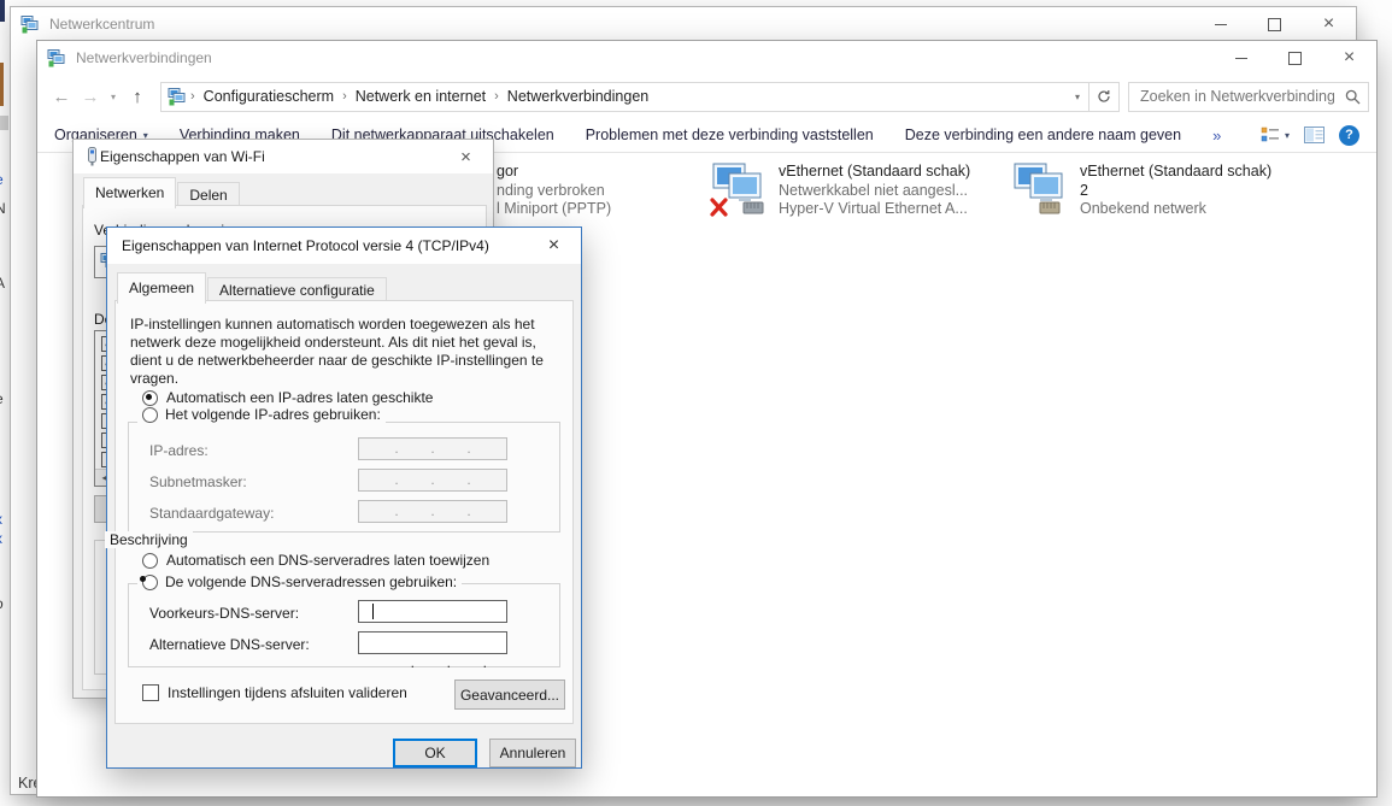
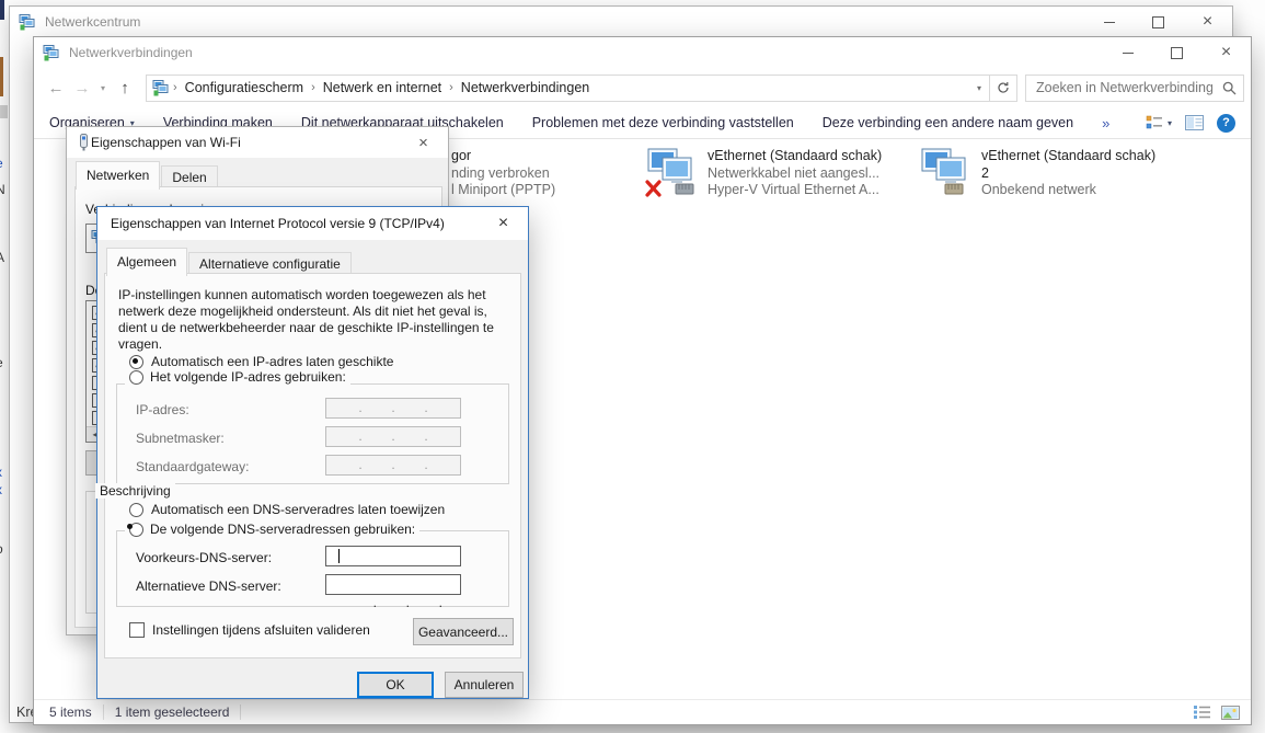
  N
  A
  Netwerkcentrum
  ×
  Netwerkverbindingen
  ×
  ←
  →
  ▾
  ↑
  ›
  Configuratiescherm
  ›
  Netwerk en internet
  ›
  Netwerkverbindingen
  ▾
  Zoeken in Netwerkverbinding
  Organiseren
  ▾
  Verbinding maken
  Dit netwerkapparaat uitschakelen
  Problemen met deze verbinding vaststellen
  Deze verbinding een andere naam geven
  »
  ▾
  ?
  gor
  nding verbroken
  l Miniport (PPTP)
  vEthernet (Standaard schak)
  Netwerkkabel niet aangesl...
  Hyper-V Virtual Ethernet A...
  vEthernet (Standaard schak)
  2
  Onbekend netwerk
+ 5 items
+ 1 item geselecteerd
  Eigenschappen van Wi-Fi
  ×
  Netwerken
  Delen
  ◂
  Beschrijving
- Eigenschappen van Internet Protocol versie 4 (TCP/IPv4)
+ Eigenschappen van Internet Protocol versie 9 (TCP/IPv4)
  ×
  Algemeen
  Alternatieve configuratie
  IP-instellingen kunnen automatisch worden toegewezen als het netwerk deze mogelijkheid ondersteunt. Als dit niet het geval is, dient u de netwerkbeheerder naar de geschikte IP-instellingen te vragen.
  Automatisch een IP-adres laten geschikte
  Het volgende IP-adres gebruiken:
  IP-adres:
  . . .
  Subnetmasker:
  . . .
  Standaardgateway:
  . . .
  Automatisch een DNS-serveradres laten toewijzen
  De volgende DNS-serveradressen gebruiken:
  Voorkeurs-DNS-server:
  Alternatieve DNS-server:
  . . .
  Instellingen tijdens afsluiten valideren
  Geavanceerd...
  OK
  Annuleren
